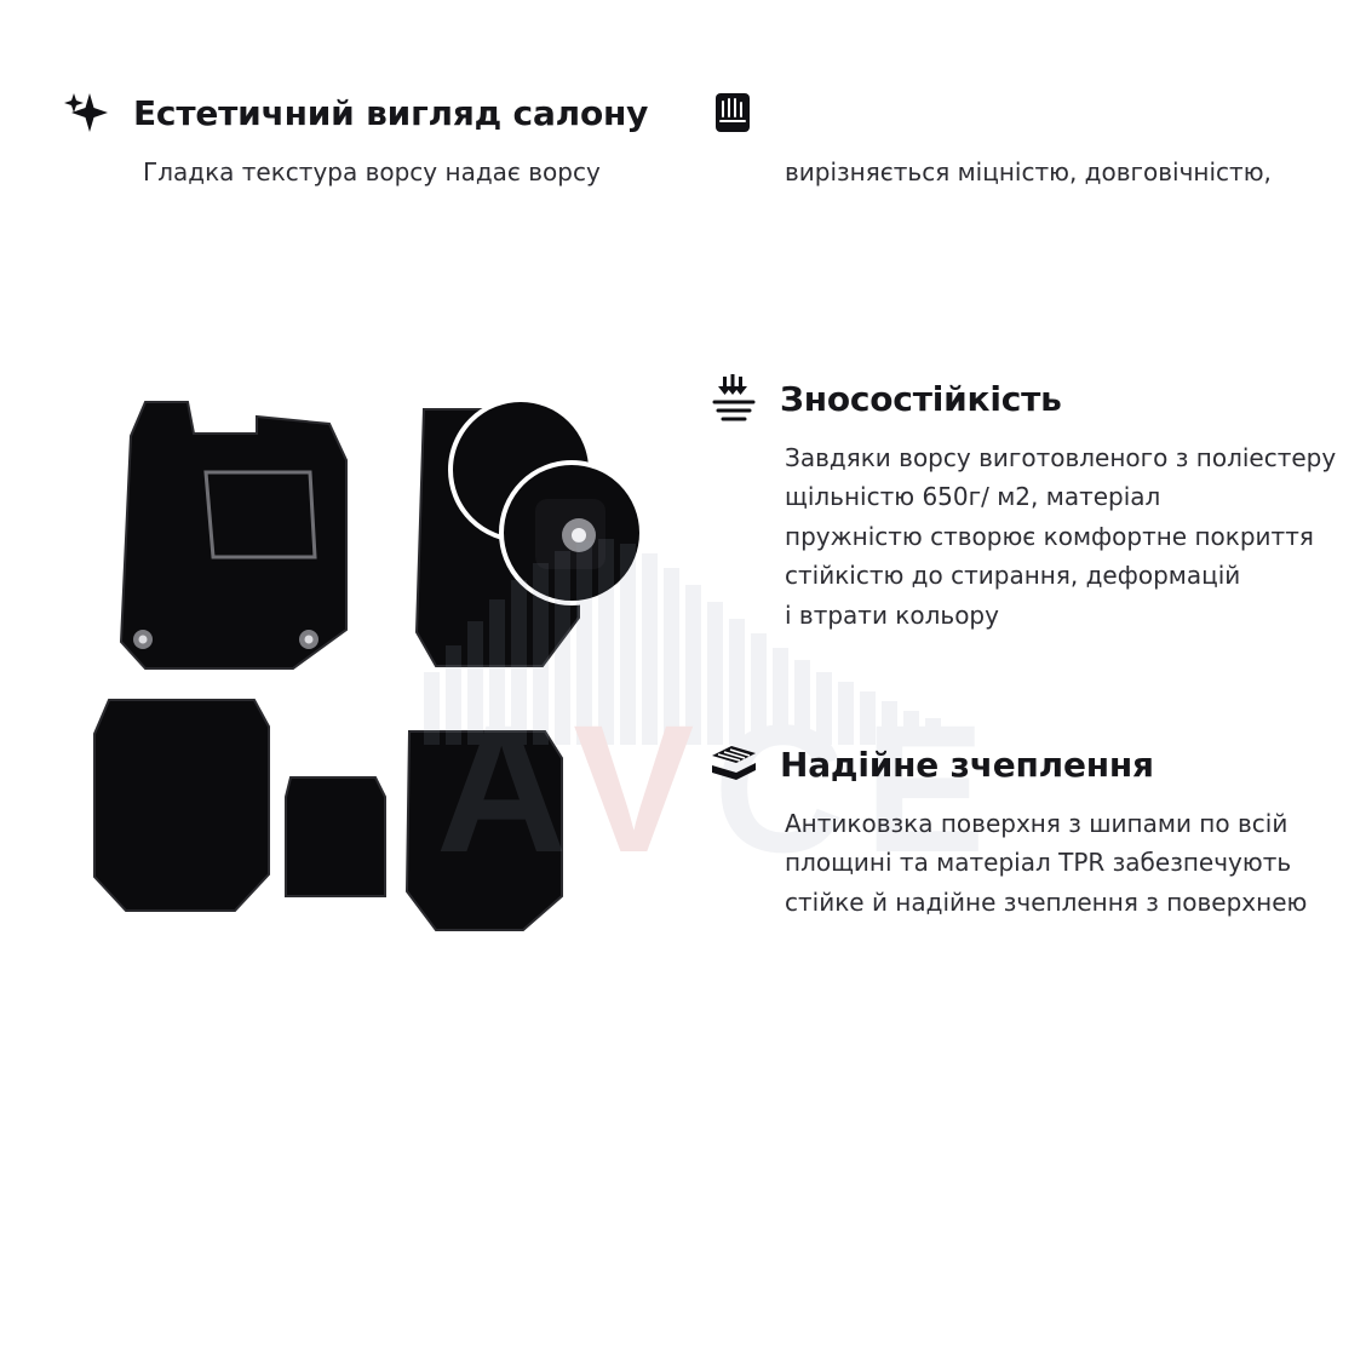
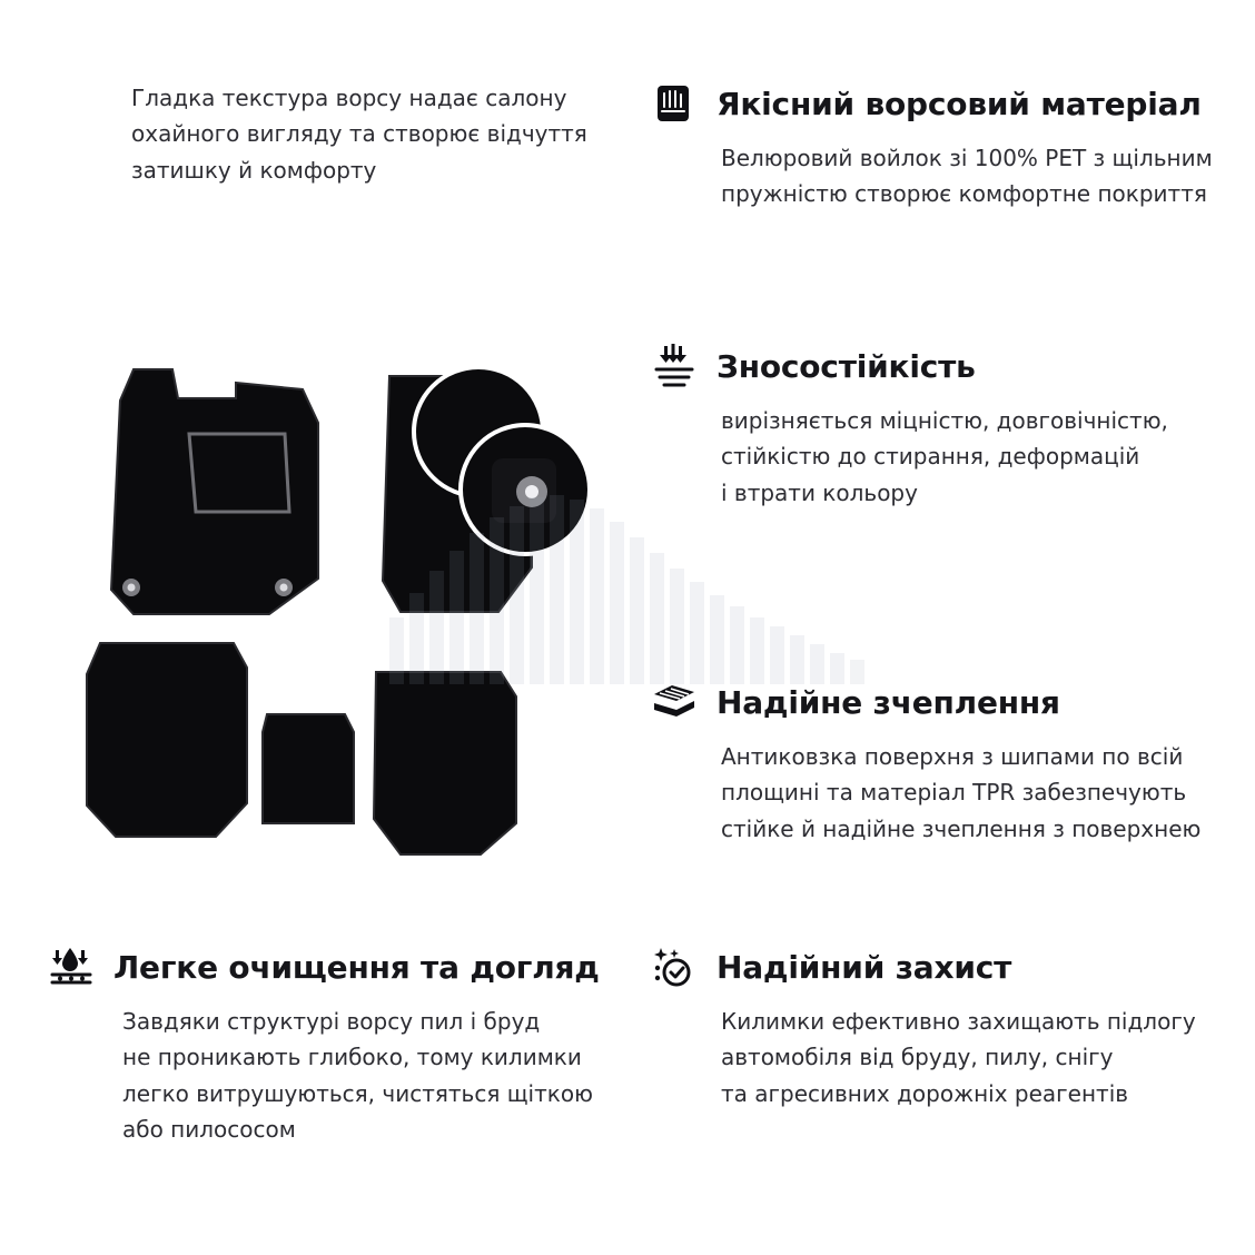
- AVCE
- Естетичний вигляд салону
- Гладка текстура ворсу надає ворсу
+ Гладка текстура ворсу надає салону
+ охайного вигляду та створює відчуття
+ затишку й комфорту
+ Якісний ворсовий матеріал
+ Велюровий войлок зі 100% PET з щільним
- вирізняється міцністю, довговічністю,
+ пружністю створює комфортне покриття
  Зносостійкість
- Завдяки ворсу виготовленого з поліестеру
- щільністю 650г/ м2, матеріал
- пружністю створює комфортне покриття
+ вирізняється міцністю, довговічністю,
  стійкістю до стирання, деформацій
  і втрати кольору
  Надійне зчеплення
  Антиковзка поверхня з шипами по всій
  площині та матеріал TPR забезпечують
  стійке й надійне зчеплення з поверхнею
+ Легке очищення та догляд
+ Завдяки структурі ворсу пил і бруд
+ не проникають глибоко, тому килимки
+ легко витрушуються, чистяться щіткою
+ або пилососом
+ Надійний захист
+ Килимки ефективно захищають підлогу
+ автомобіля від бруду, пилу, снігу
+ та агресивних дорожніх реагентів
